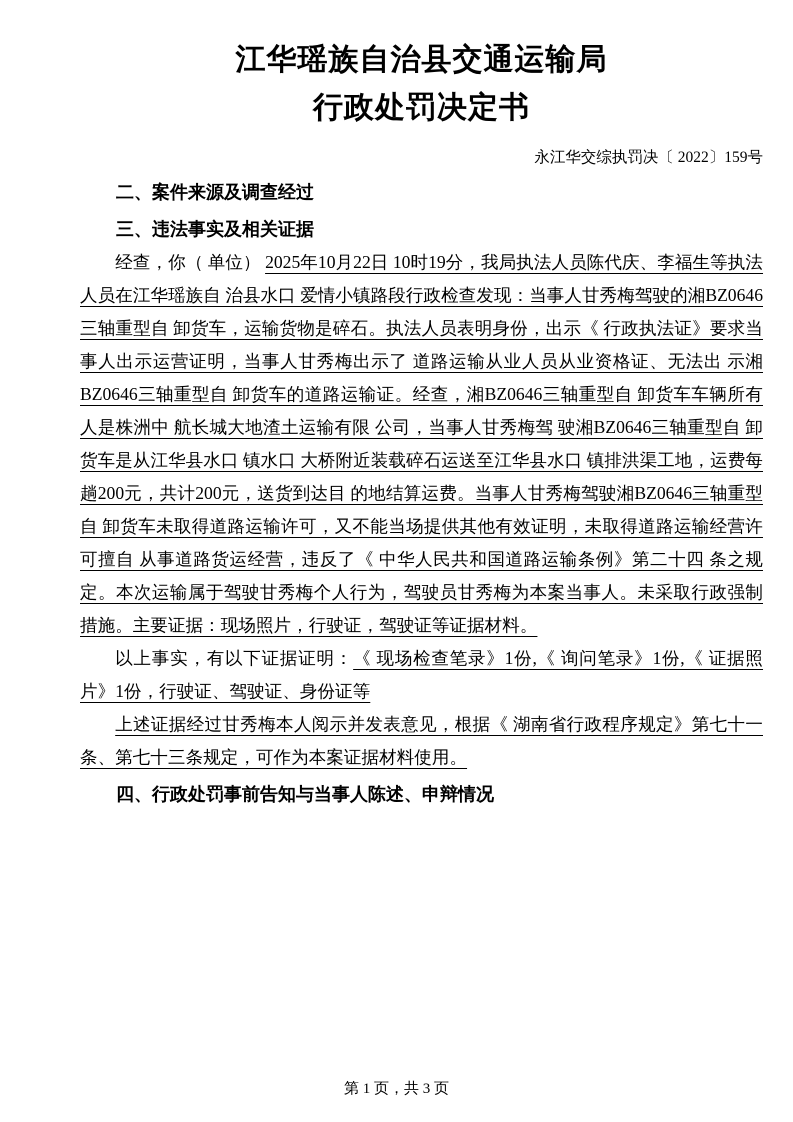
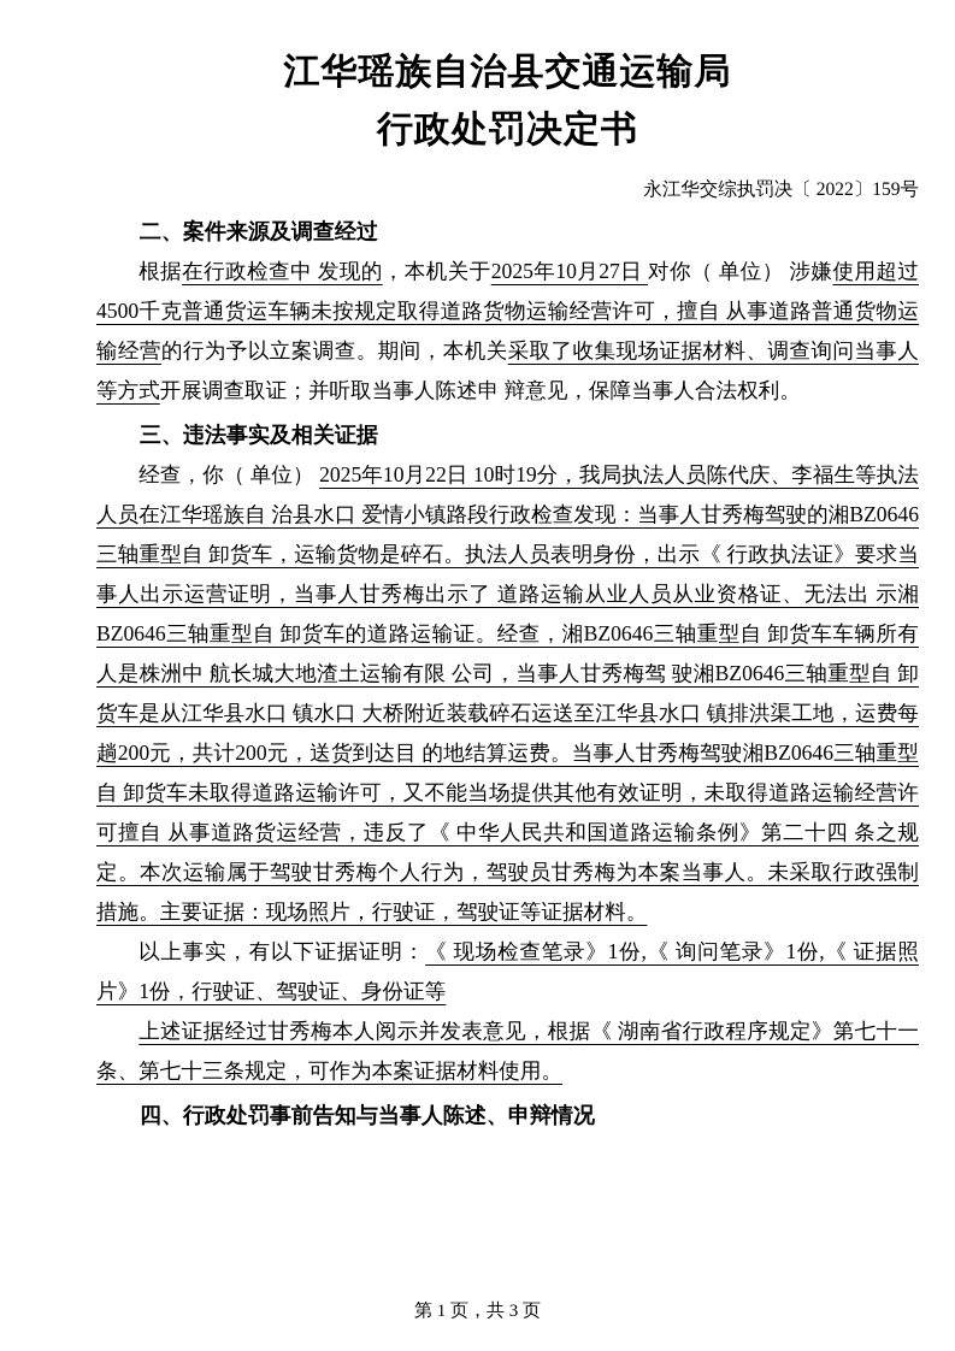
  江华瑶族自治县交通运输局
  行政处罚决定书
  永江华交综执罚决〔 2022〕159号
  二、案件来源及调查经过
+ 根据在行政检查中 发现的，本机关于2025年10月27日 对你（ 单位） 涉嫌使用超过4500千克普通货运车辆未按规定取得道路货物运输经营许可，擅自 从事道路普通货物运输经营的行为予以立案调查。期间，本机关采取了收集现场证据材料、调查询问当事人等方式开展调查取证；并听取当事人陈述申 辩意见，保障当事人合法权利。
  三、违法事实及相关证据
  经查，你（ 单位） 2025年10月22日 10时19分，我局执法人员陈代庆、李福生等执法人员在江华瑶族自 治县水口 爱情小镇路段行政检查发现：当事人甘秀梅驾驶的湘BZ0646三轴重型自 卸货车，运输货物是碎石。执法人员表明身份，出示《 行政执法证》要求当事人出示运营证明，当事人甘秀梅出示了 道路运输从业人员从业资格证、无法出 示湘BZ0646三轴重型自 卸货车的道路运输证。经查，湘BZ0646三轴重型自 卸货车车辆所有人是株洲中 航长城大地渣土运输有限 公司，当事人甘秀梅驾 驶湘BZ0646三轴重型自 卸货车是从江华县水口 镇水口 大桥附近装载碎石运送至江华县水口 镇排洪渠工地，运费每趟200元，共计200元，送货到达目 的地结算运费。当事人甘秀梅驾驶湘BZ0646三轴重型自 卸货车未取得道路运输许可，又不能当场提供其他有效证明，未取得道路运输经营许可擅自 从事道路货运经营，违反了《 中华人民共和国道路运输条例》第二十四 条之规定。本次运输属于驾驶甘秀梅个人行为，驾驶员甘秀梅为本案当事人。未采取行政强制措施。主要证据：现场照片，行驶证，驾驶证等证据材料。
  以上事实，有以下证据证明：《 现场检查笔录》1份,《 询问笔录》1份,《 证据照片》1份，行驶证、驾驶证、身份证等
  上述证据经过甘秀梅本人阅示并发表意见，根据《 湖南省行政程序规定》第七十一条、第七十三条规定，可作为本案证据材料使用。
  四、行政处罚事前告知与当事人陈述、申辩情况
  第 1 页，共 3 页
